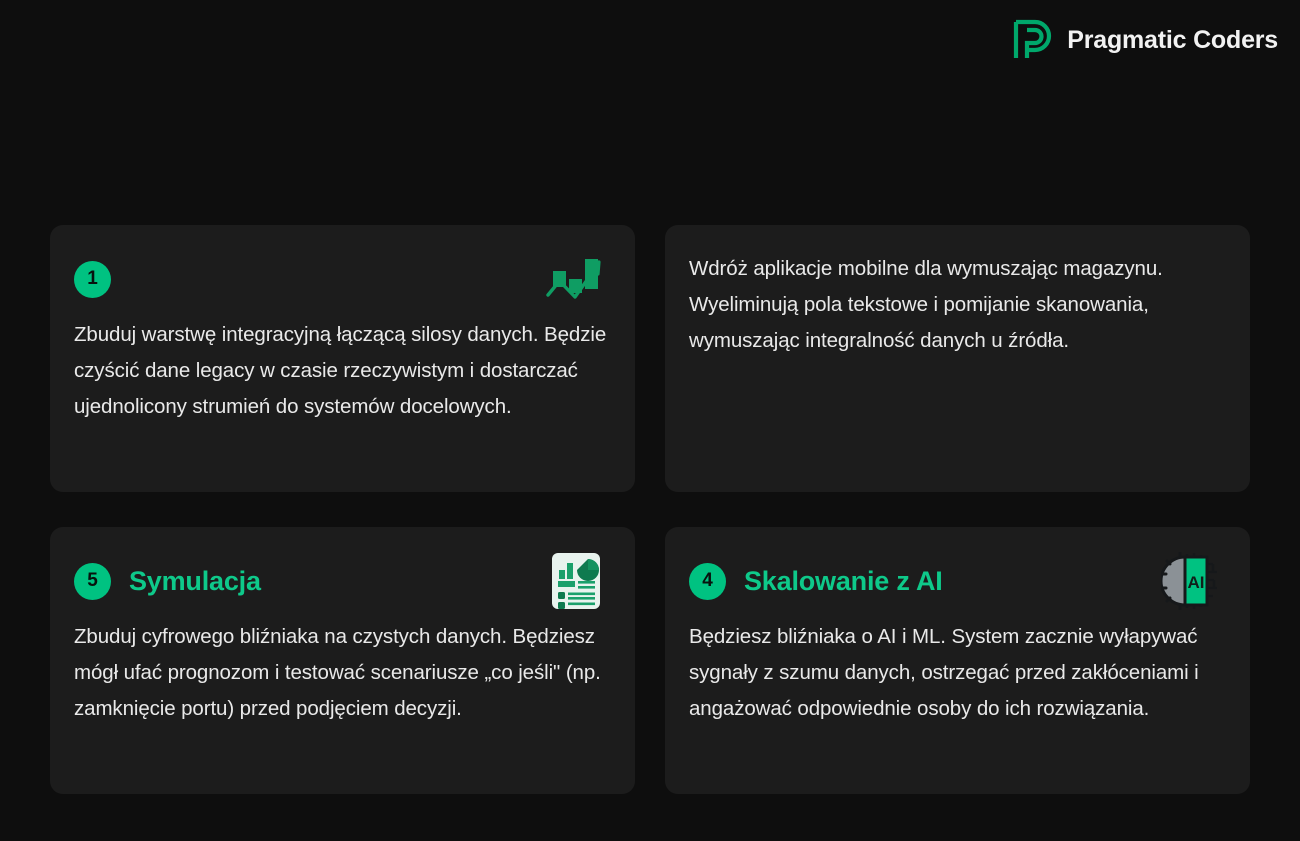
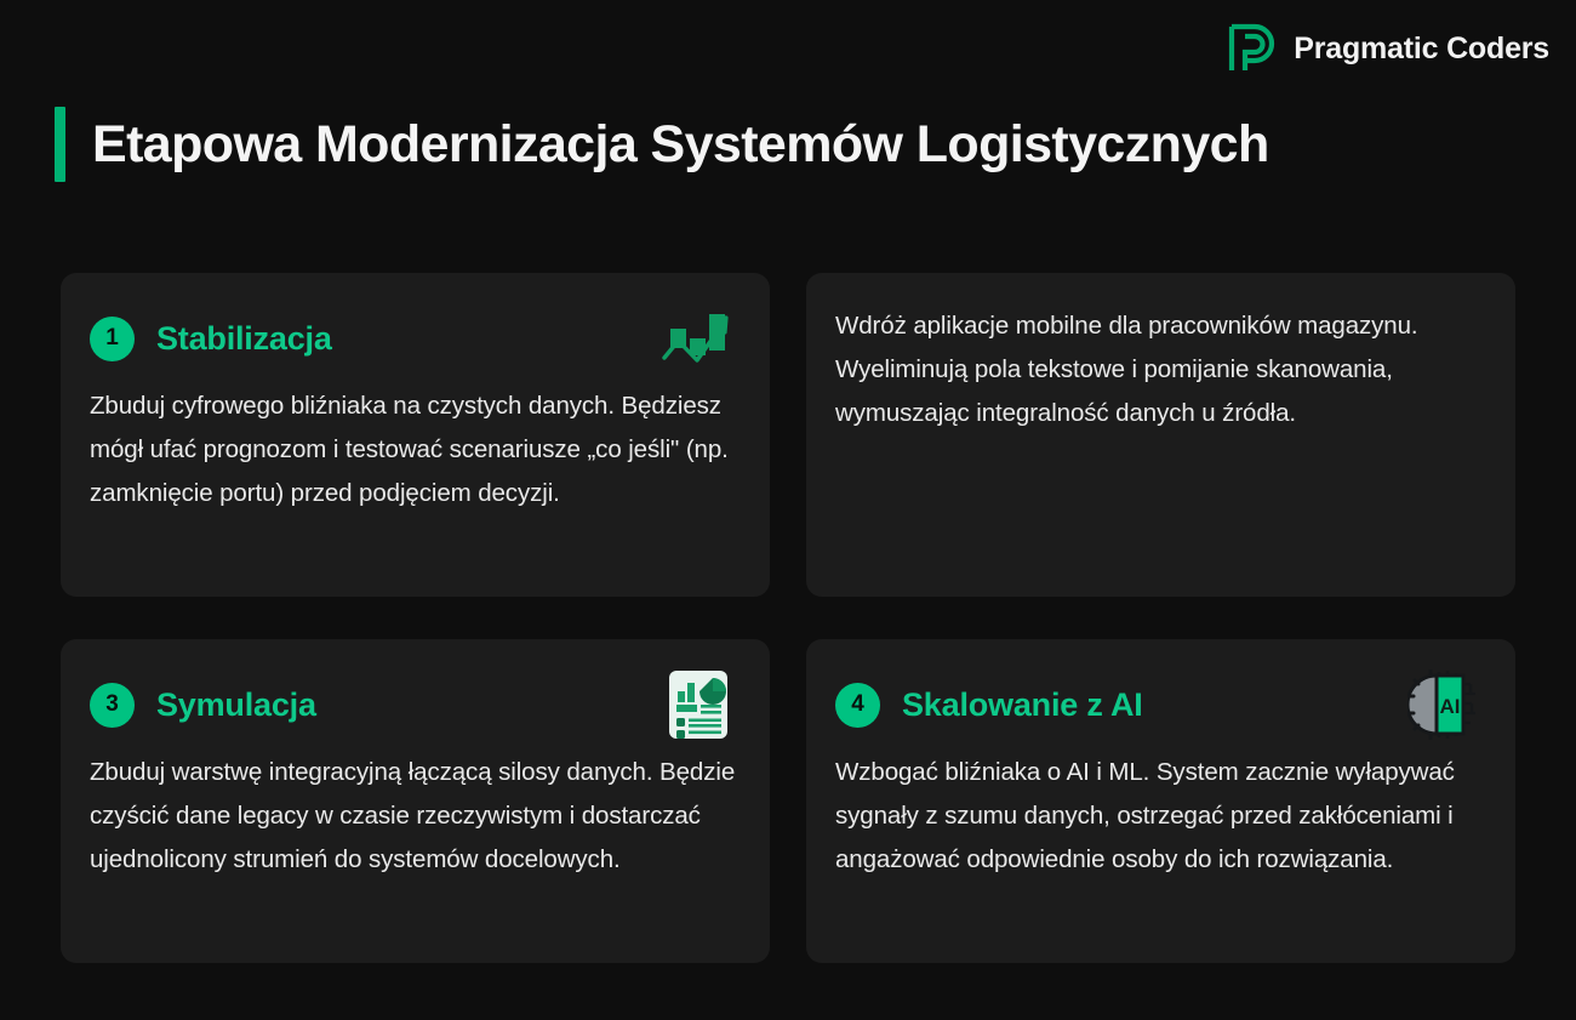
  Pragmatic Coders
+ Etapowa Modernizacja Systemów Logistycznych
  1
+ Stabilizacja
- Zbuduj warstwę integracyjną łączącą silosy danych. Będzie czyścić dane legacy w czasie rzeczywistym i dostarczać ujednolicony strumień do systemów docelowych.
+ Zbuduj cyfrowego bliźniaka na czystych danych. Będziesz mógł ufać prognozom i testować scenariusze „co jeśli" (np. zamknięcie portu) przed podjęciem decyzji.
- Wdróż aplikacje mobilne dla wymuszając magazynu. Wyeliminują pola tekstowe i pomijanie skanowania, wymuszając integralność danych u źródła.
+ Wdróż aplikacje mobilne dla pracowników magazynu. Wyeliminują pola tekstowe i pomijanie skanowania, wymuszając integralność danych u źródła.
- 5
+ 3
  Symulacja
- Zbuduj cyfrowego bliźniaka na czystych danych. Będziesz mógł ufać prognozom i testować scenariusze „co jeśli" (np. zamknięcie portu) przed podjęciem decyzji.
+ Zbuduj warstwę integracyjną łączącą silosy danych. Będzie czyścić dane legacy w czasie rzeczywistym i dostarczać ujednolicony strumień do systemów docelowych.
  4
  Skalowanie z AI
  AI
- Będziesz bliźniaka o AI i ML. System zacznie wyłapywać sygnały z szumu danych, ostrzegać przed zakłóceniami i angażować odpowiednie osoby do ich rozwiązania.
+ Wzbogać bliźniaka o AI i ML. System zacznie wyłapywać sygnały z szumu danych, ostrzegać przed zakłóceniami i angażować odpowiednie osoby do ich rozwiązania.
